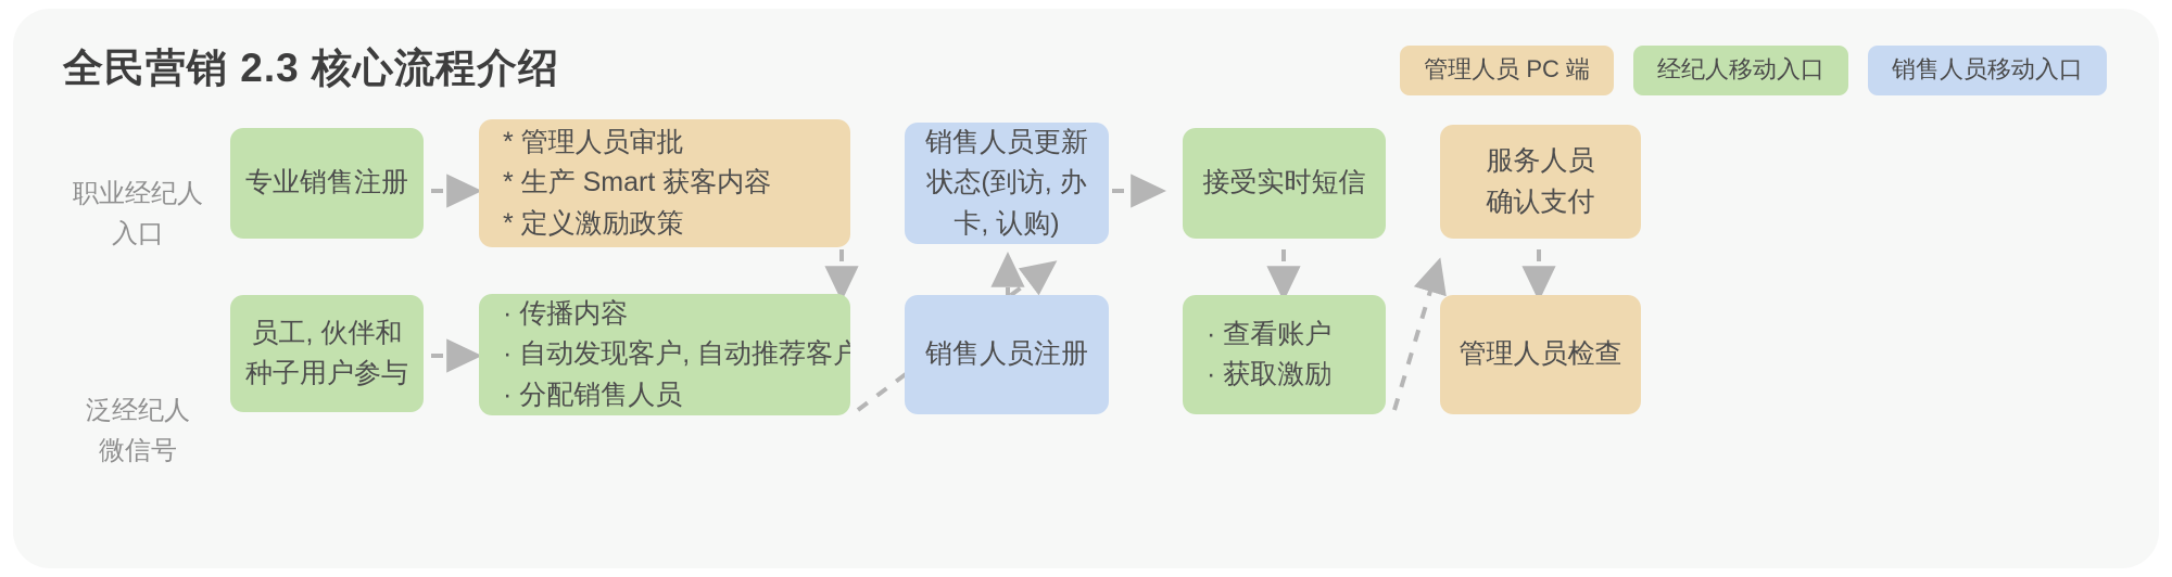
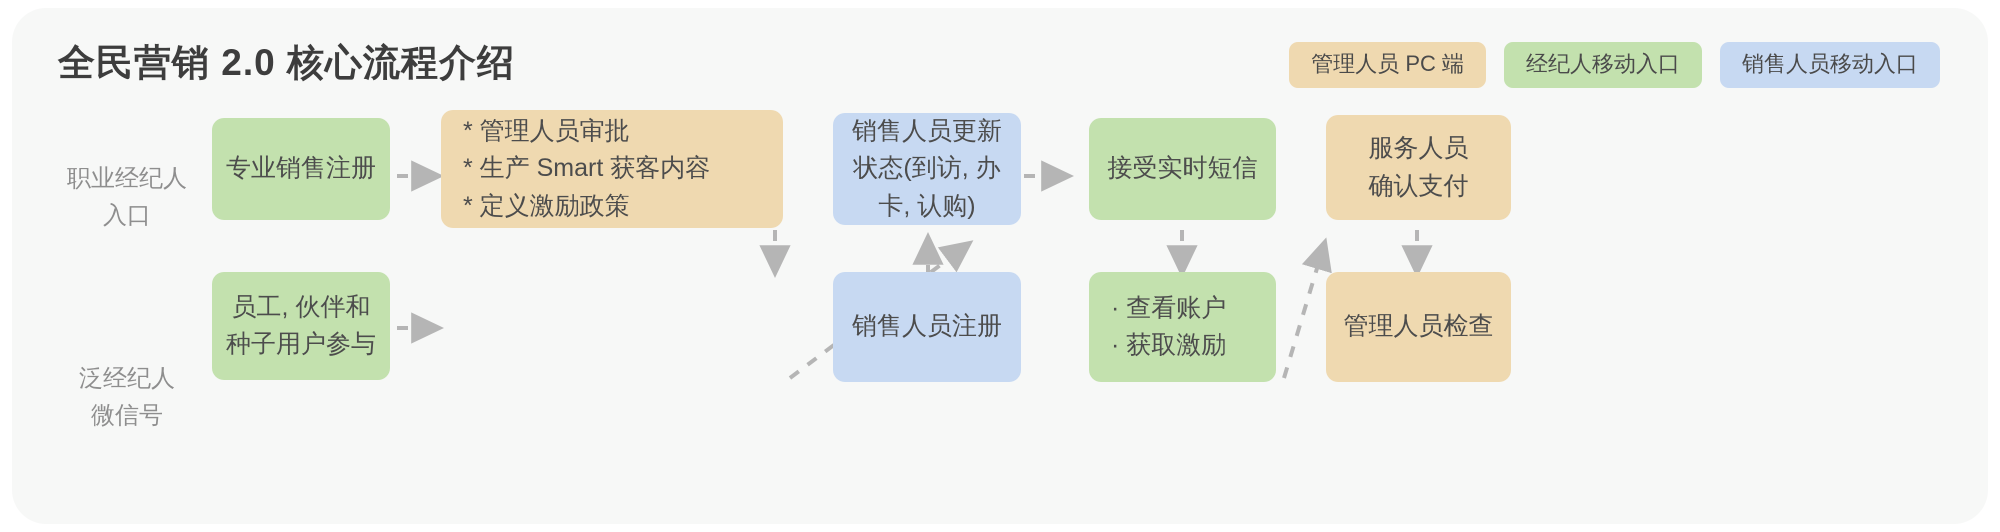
- 全民营销 2.3 核心流程介绍
+ 全民营销 2.0 核心流程介绍
  管理人员 PC 端
  经纪人移动入口
  销售人员移动入口
  职业经纪人
  入口
  泛经纪人
  微信号
  专业销售注册
  * 管理人员审批
  * 生产 Smart 获客内容
  * 定义激励政策
  销售人员更新
  状态(到访, 办
  卡, 认购)
  接受实时短信
  服务人员
  确认支付
  员工, 伙伴和
  种子用户参与
- · 传播内容
- · 自动发现客户, 自动推荐客户
- · 分配销售人员
  销售人员注册
  · 查看账户
  · 获取激励
  管理人员检查
